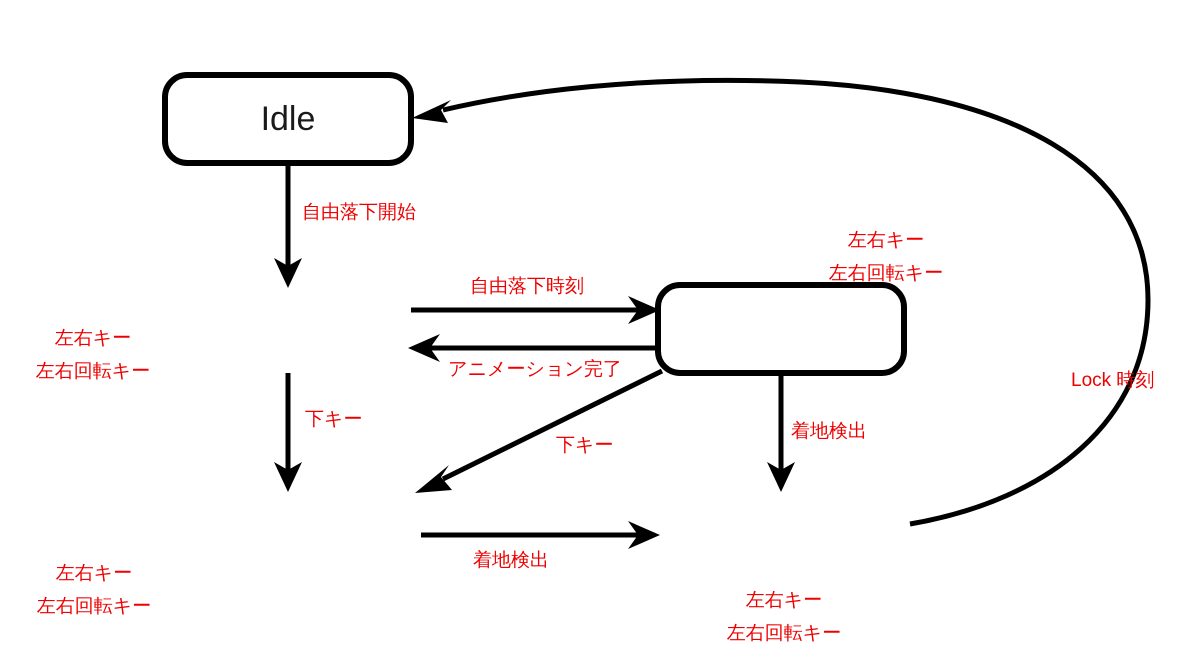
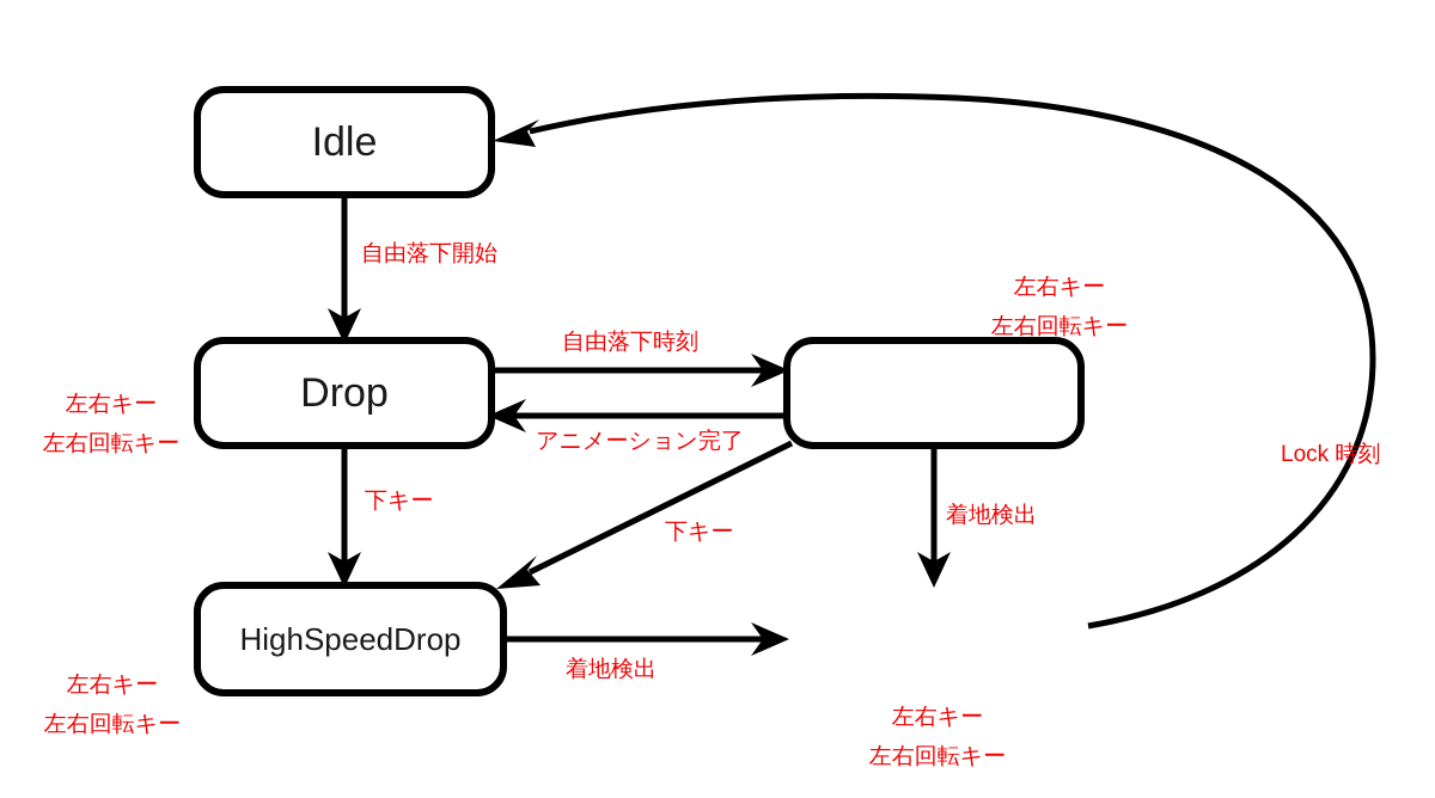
  Idle
+ Drop
+ HighSpeedDrop
  自由落下開始
  自由落下時刻
  アニメーション完了
  下キー
  下キー
  着地検出
  着地検出
  Lock 時刻
  左右キー
  左右回転キー
  左右キー
  左右回転キー
  左右キー
  左右回転キー
  左右キー
  左右回転キー
